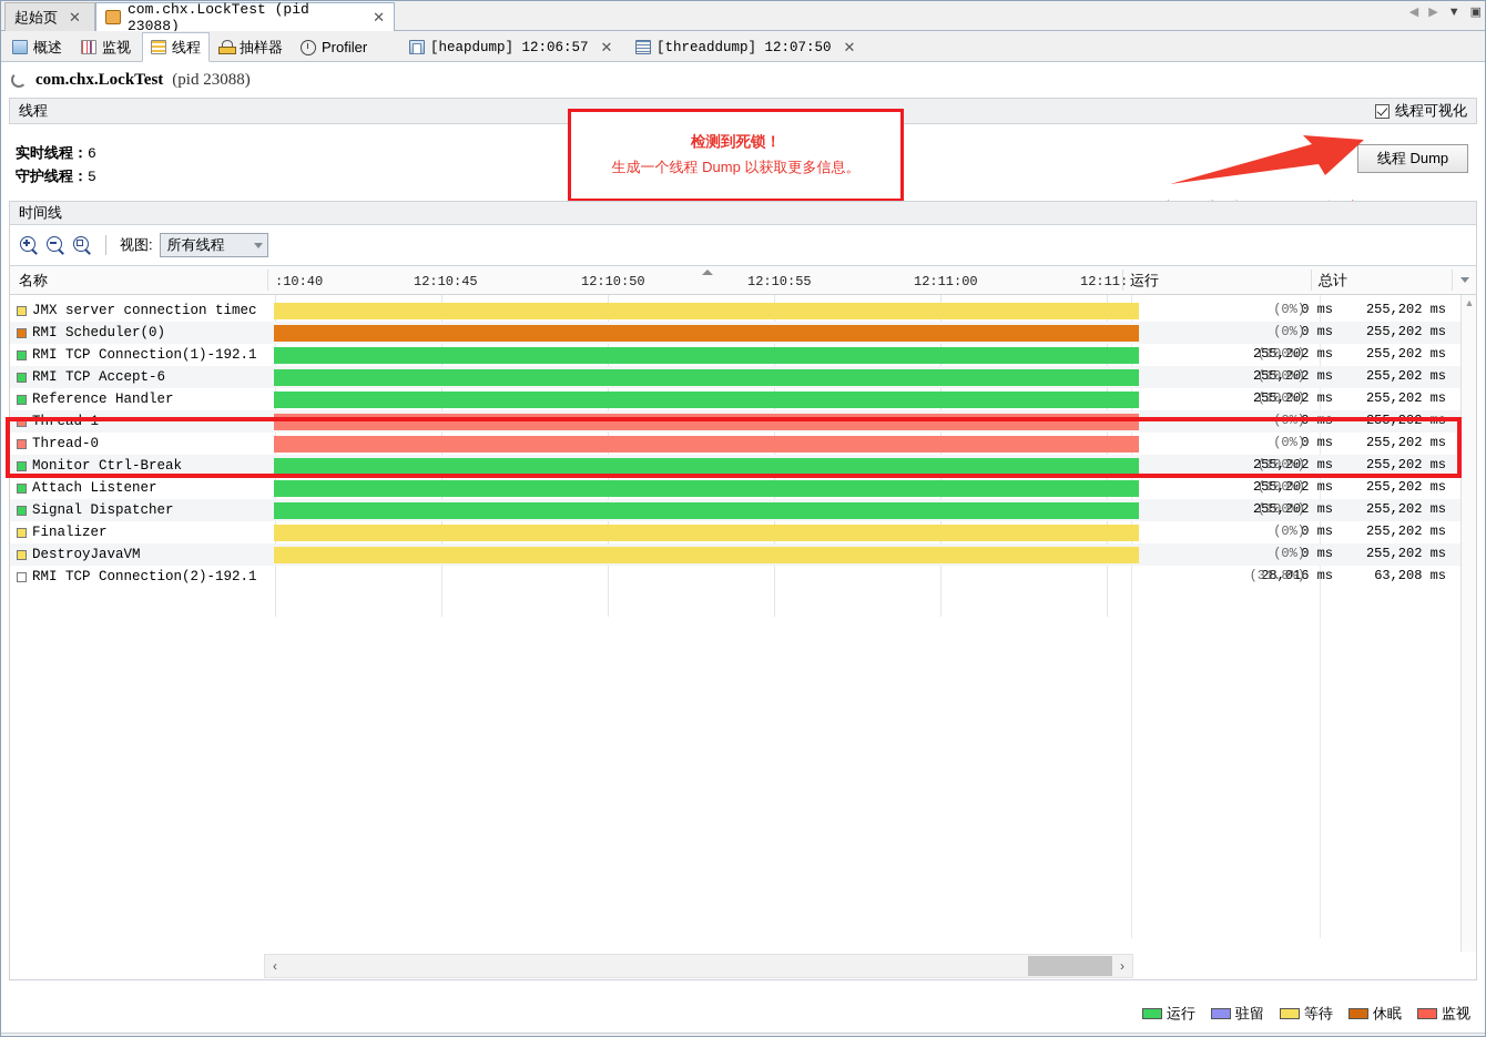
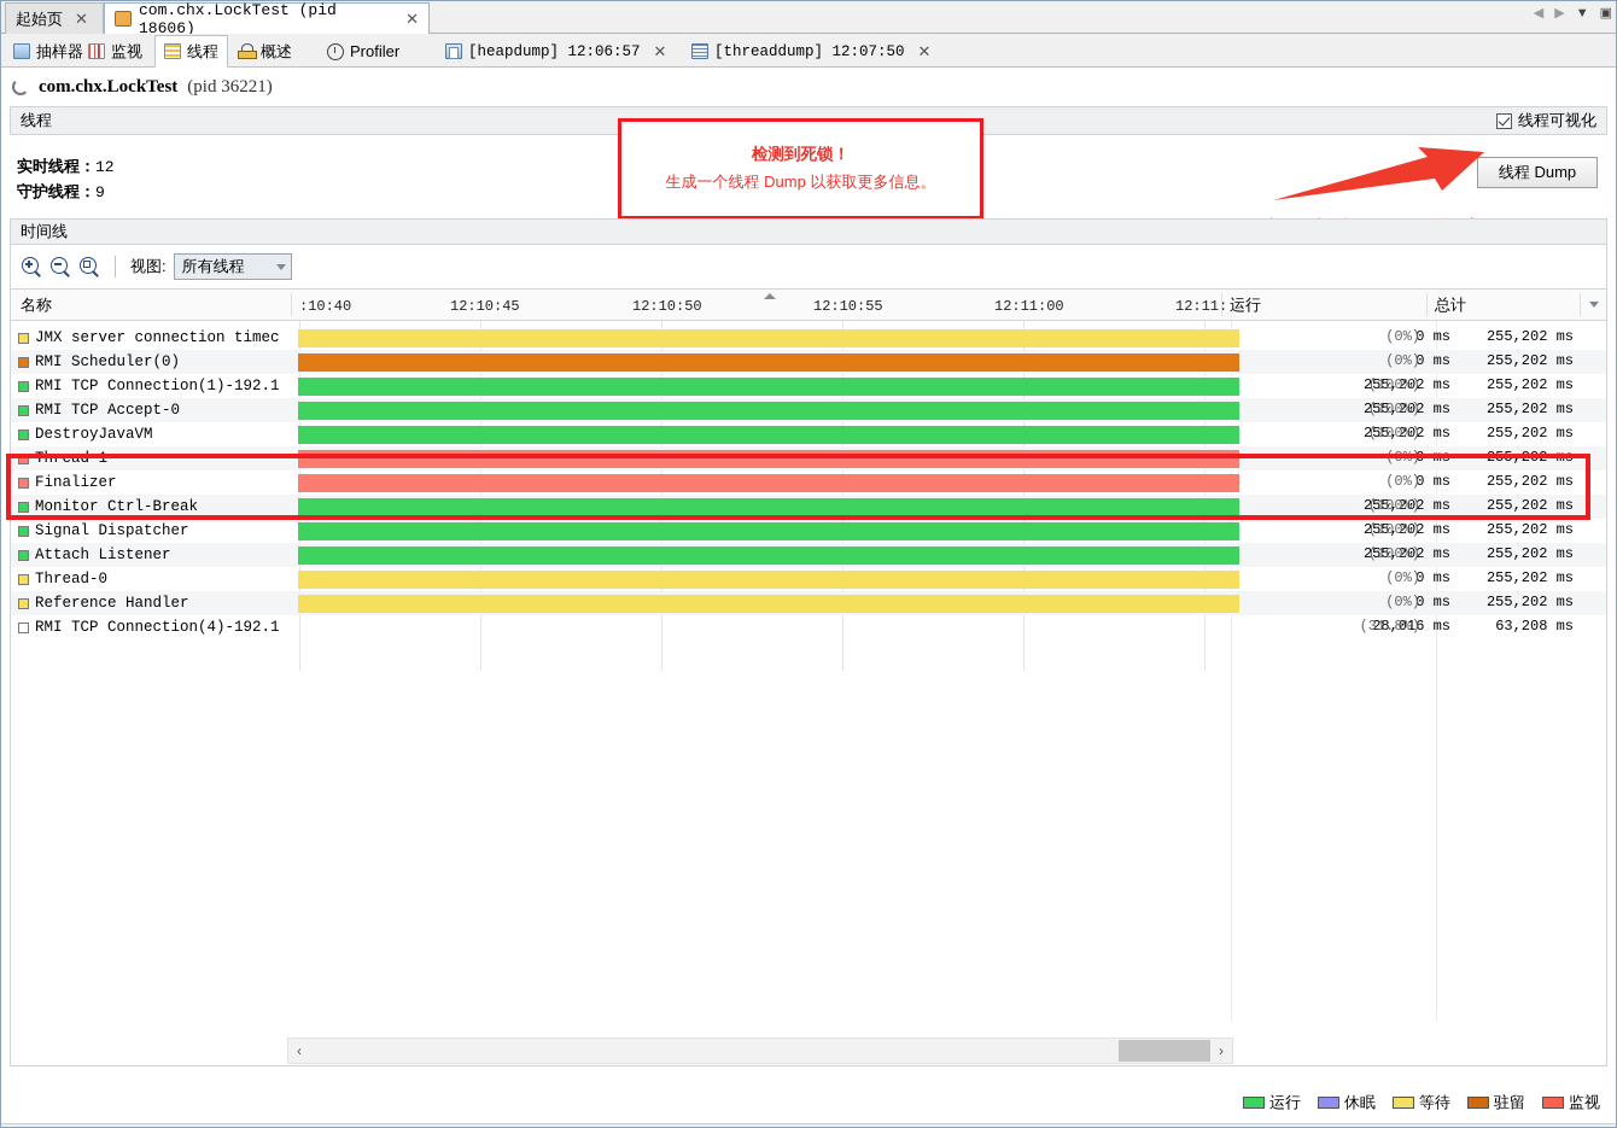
  起始页
  ✕
- com.chx.LockTest (pid 23088)
+ com.chx.LockTest (pid 18606)
  ✕
  ◀
  ▶
  ▼
  ▣
- 概述
+ 抽样器
  监视
  线程
- 抽样器
+ 概述
  Profiler
  [heapdump] 12:06:57
  ✕
  [threaddump] 12:07:50
  ✕
  com.chx.LockTest
- (pid 23088)
+ (pid 36221)
  线程
  线程可视化
- 实时线程：6
+ 实时线程：12
- 守护线程：5
+ 守护线程：9
  检测到死锁！
  生成一个线程 Dump 以获取更多信息。
  线程 Dump
  时间线
  视图:
  所有线程
  名称
  :10:40
  12:10:45
  12:10:50
  12:10:55
  12:11:00
  12:11:
  运行
  总计
  JMX server connection timec
  0 ms
  (0%)
  255,202 ms
  RMI Scheduler(0)
  0 ms
  (0%)
  255,202 ms
  RMI TCP Connection(1)-192.1
  255,202 ms
  (100%)
  255,202 ms
- RMI TCP Accept-6
+ RMI TCP Accept-0
  255,202 ms
  (100%)
  255,202 ms
- Reference Handler
+ DestroyJavaVM
  255,202 ms
  (100%)
  255,202 ms
  Thread-1
  0 ms
  (0%)
  255,202 ms
- Thread-0
+ Finalizer
  0 ms
  (0%)
  255,202 ms
  Monitor Ctrl-Break
  255,202 ms
  (100%)
  255,202 ms
- Attach Listener
+ Signal Dispatcher
  255,202 ms
  (100%)
  255,202 ms
- Signal Dispatcher
+ Attach Listener
  255,202 ms
  (100%)
  255,202 ms
- Finalizer
+ Thread-0
  0 ms
  (0%)
  255,202 ms
- DestroyJavaVM
+ Reference Handler
  0 ms
  (0%)
  255,202 ms
- RMI TCP Connection(2)-192.1
+ RMI TCP Connection(4)-192.1
  28,016 ms
  (31.8%)
  63,208 ms
- ▲
  ‹
  ›
  运行
- 驻留
+ 休眠
  等待
- 休眠
+ 驻留
  监视
